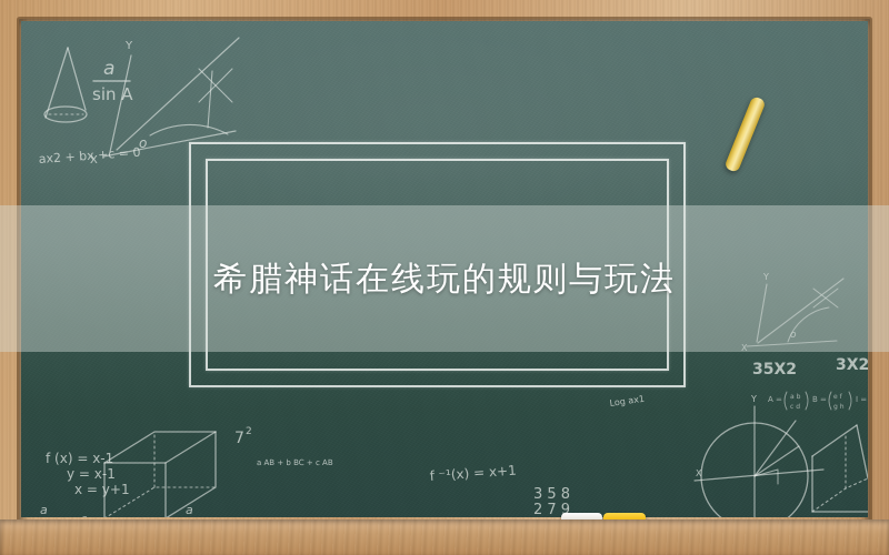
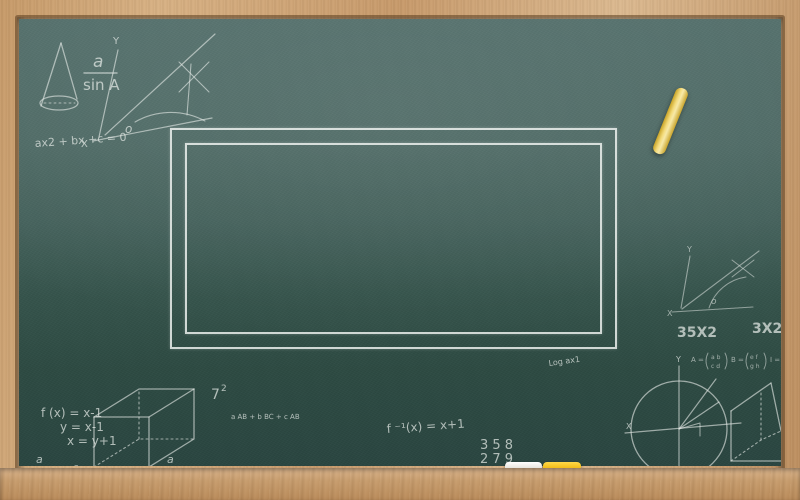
- 希腊神话在线玩的规则与玩法
